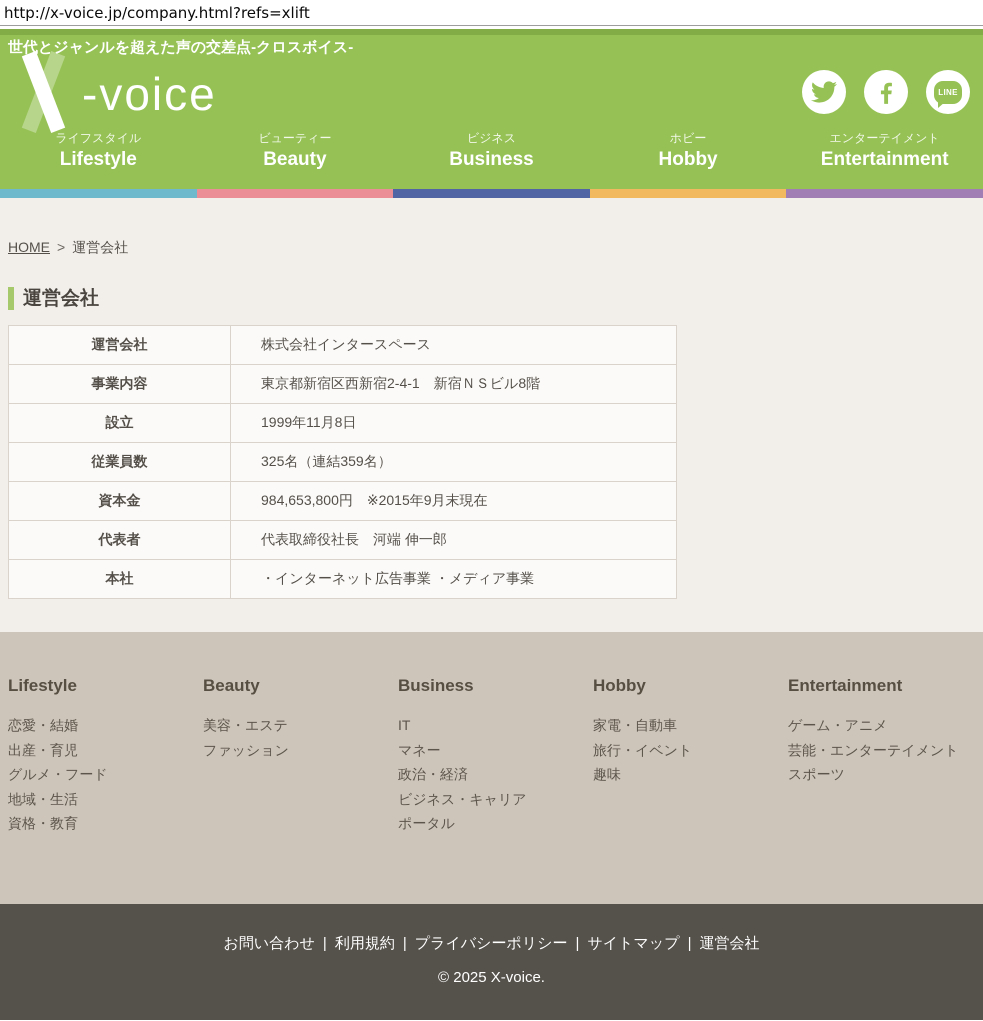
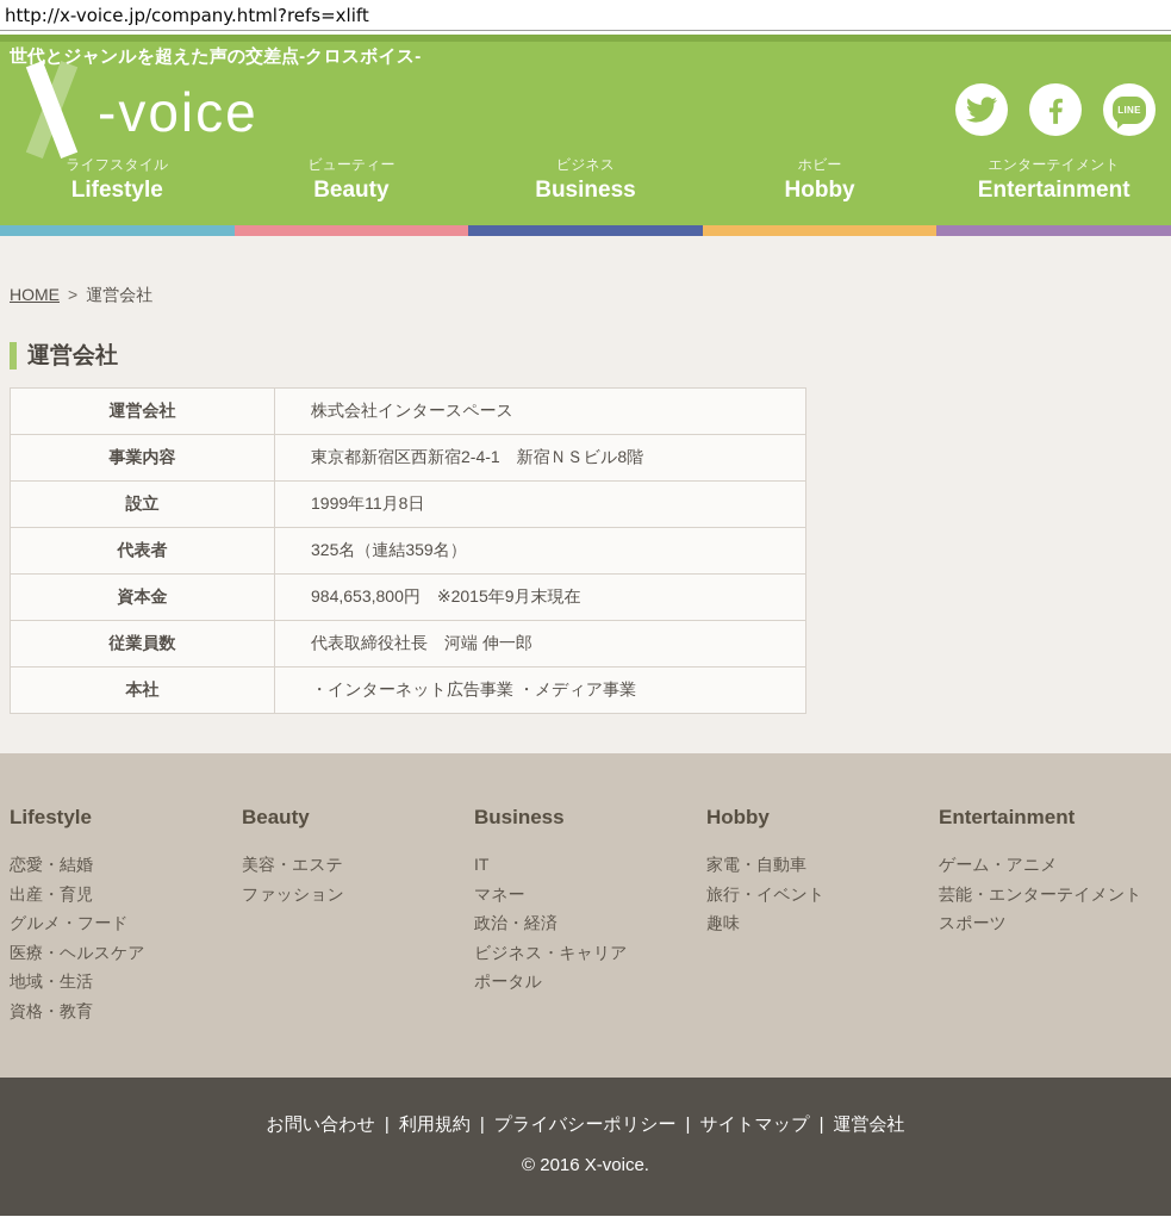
  http://x-voice.jp/company.html?refs=xlift
  世代とジャンルを超えた声の交差点-クロスボイス-
  -voice
  LINE
  ライフスタイル
  Lifestyle
  ビューティー
  Beauty
  ビジネス
  Business
  ホビー
  Hobby
  エンターテイメント
  Entertainment
  HOME > 運営会社
  運営会社
  運営会社	株式会社インタースペース
  事業内容	東京都新宿区西新宿2-4-1 新宿ＮＳビル8階
  設立	1999年11月8日
- 従業員数	325名（連結359名）
+ 代表者	325名（連結359名）
  資本金	984,653,800円 ※2015年9月末現在
- 代表者	代表取締役社長 河端 伸一郎
+ 従業員数	代表取締役社長 河端 伸一郎
  本社	・インターネット広告事業 ・メディア事業
  Lifestyle
  恋愛・結婚
  出産・育児
  グルメ・フード
+ 医療・ヘルスケア
  地域・生活
  資格・教育
  Beauty
  美容・エステ
  ファッション
  Business
  IT
  マネー
  政治・経済
  ビジネス・キャリア
  ポータル
  Hobby
  家電・自動車
  旅行・イベント
  趣味
  Entertainment
  ゲーム・アニメ
  芸能・エンターテイメント
  スポーツ
  お問い合わせ | 利用規約 | プライバシーポリシー | サイトマップ | 運営会社
- © 2025 X-voice.
+ © 2016 X-voice.
